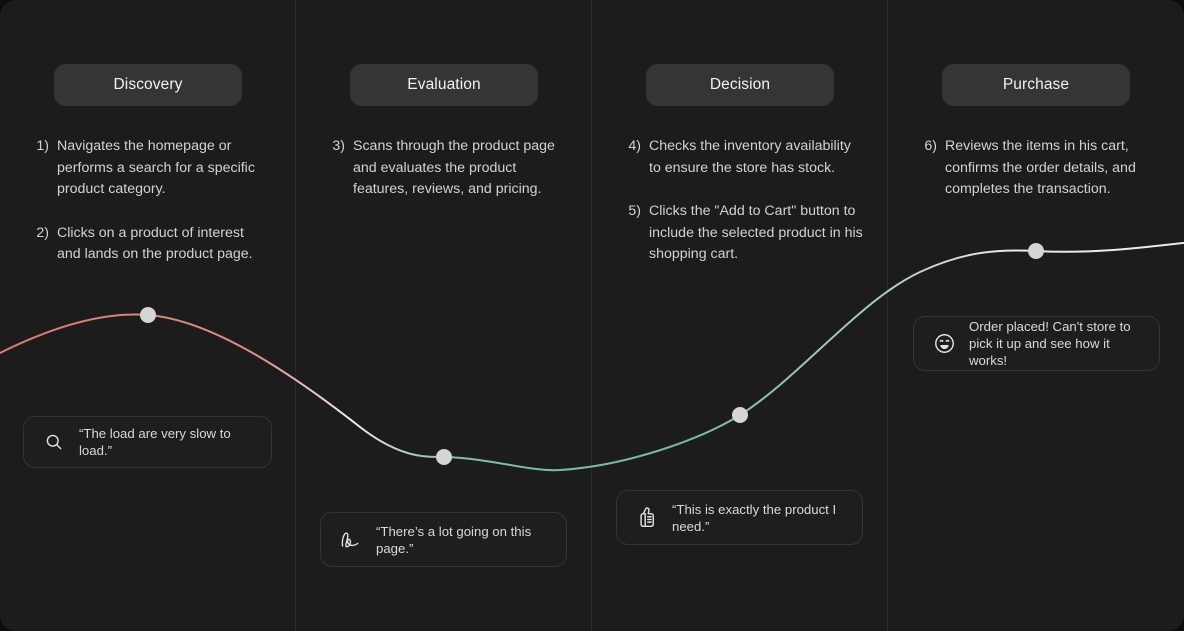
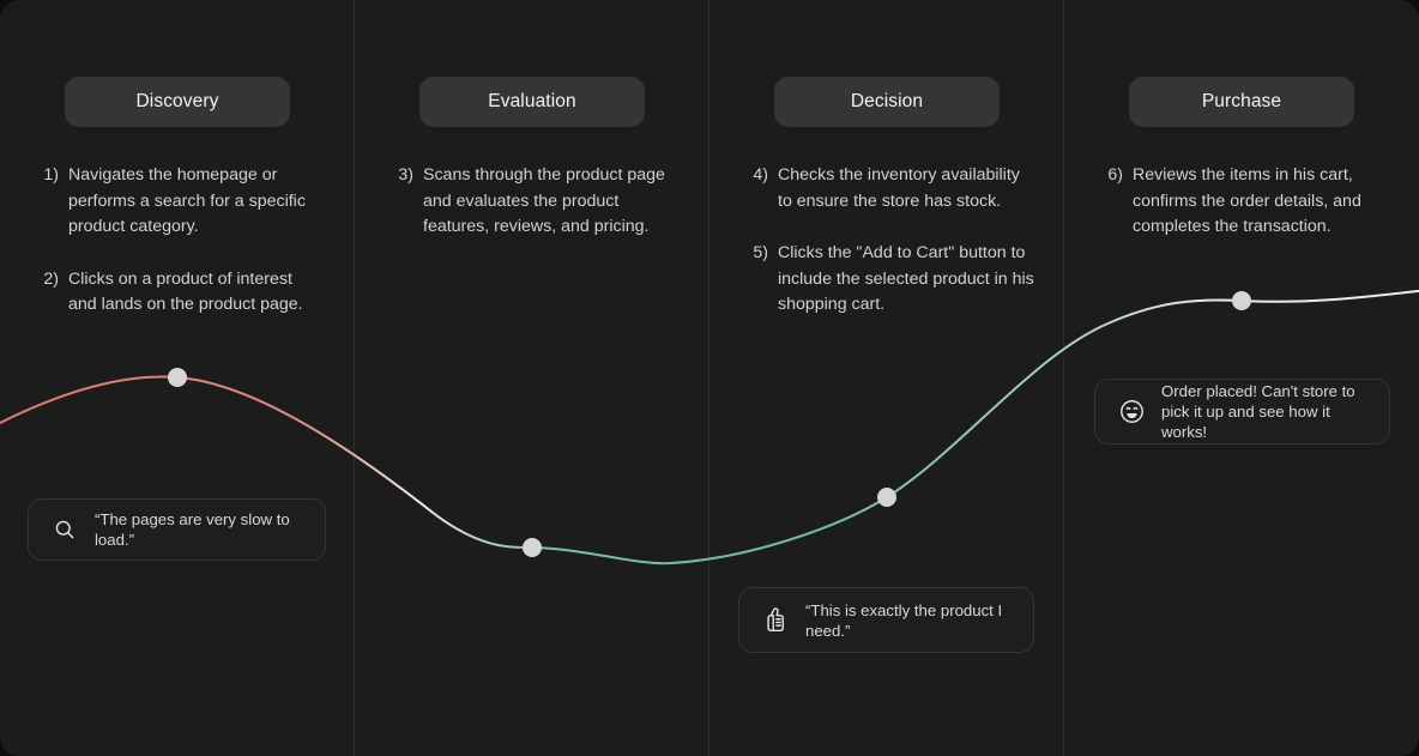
  Discovery
  1)
  Navigates the homepage or performs a search for a specific product category.
  2)
  Clicks on a product of interest and lands on the product page.
  Evaluation
  3)
  Scans through the product page and evaluates the product features, reviews, and pricing.
  Decision
  4)
  Checks the inventory availability to ensure the store has stock.
  5)
  Clicks the "Add to Cart" button to include the selected product in his shopping cart.
  Purchase
  6)
  Reviews the items in his cart, confirms the order details, and completes the transaction.
- “The load are very slow to load.”
+ “The pages are very slow to load.”
- “There’s a lot going on this page.”
  “This is exactly the product I need.”
  Order placed! Can't store to pick it up and see how it works!
